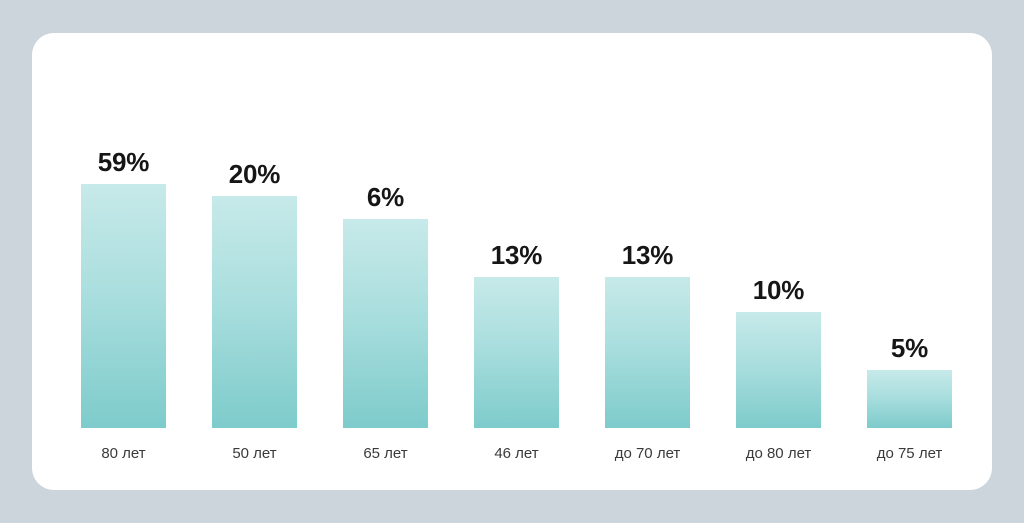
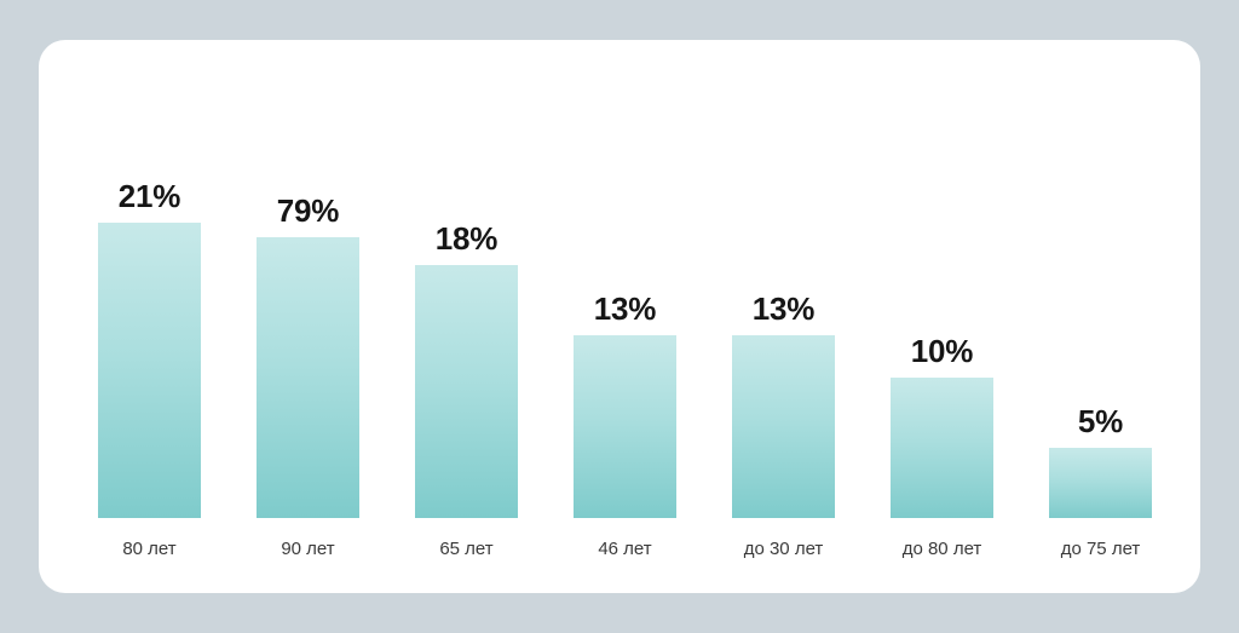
- 59%
+ 21%
  80 лет
- 20%
+ 79%
- 50 лет
+ 90 лет
- 6%
+ 18%
  65 лет
  13%
  46 лет
  13%
- до 70 лет
+ до 30 лет
  10%
  до 80 лет
  5%
  до 75 лет
